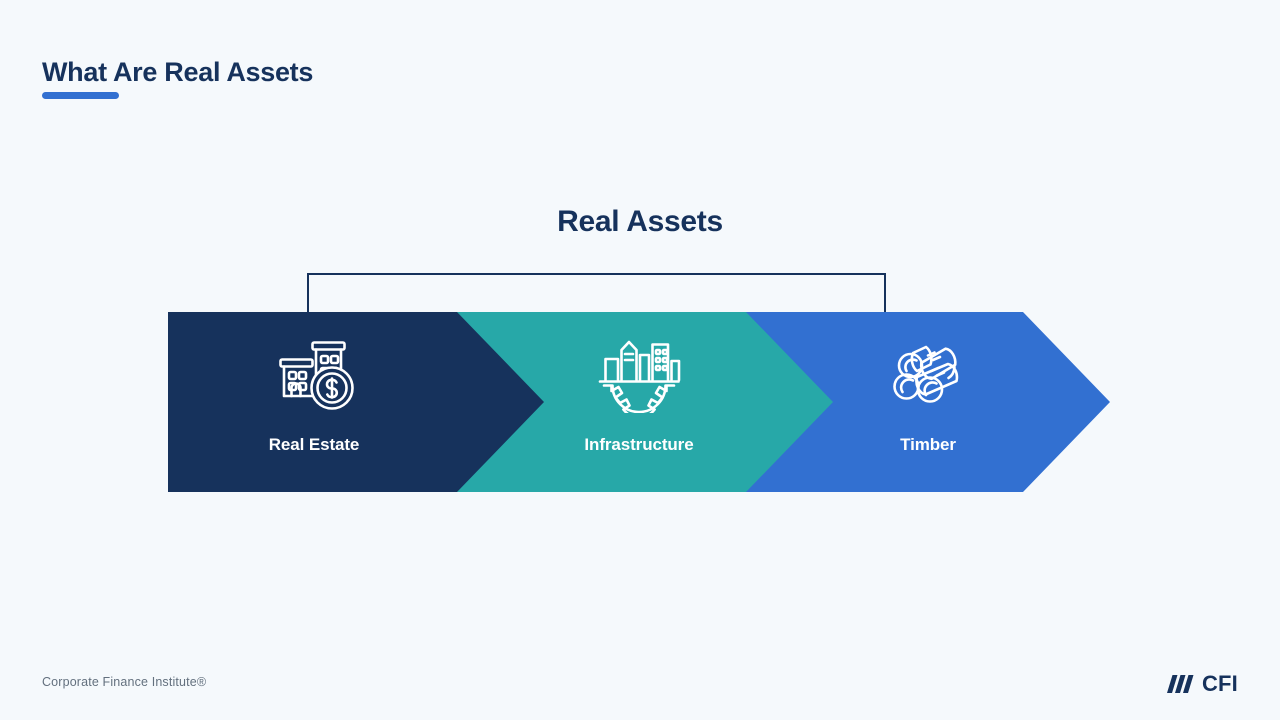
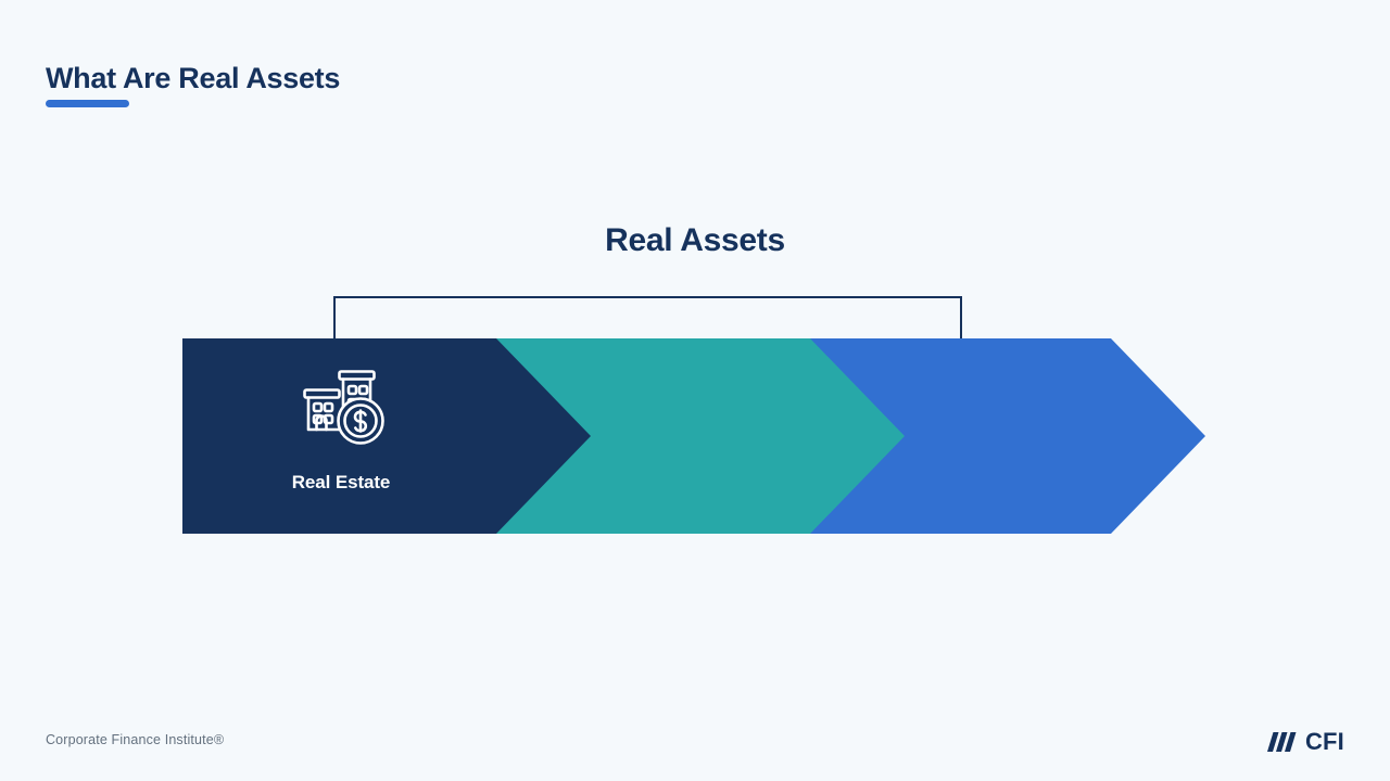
  What Are Real Assets
  Real Assets
  Real Estate
- Infrastructure
- Timber
  Corporate Finance Institute®
  CFI
